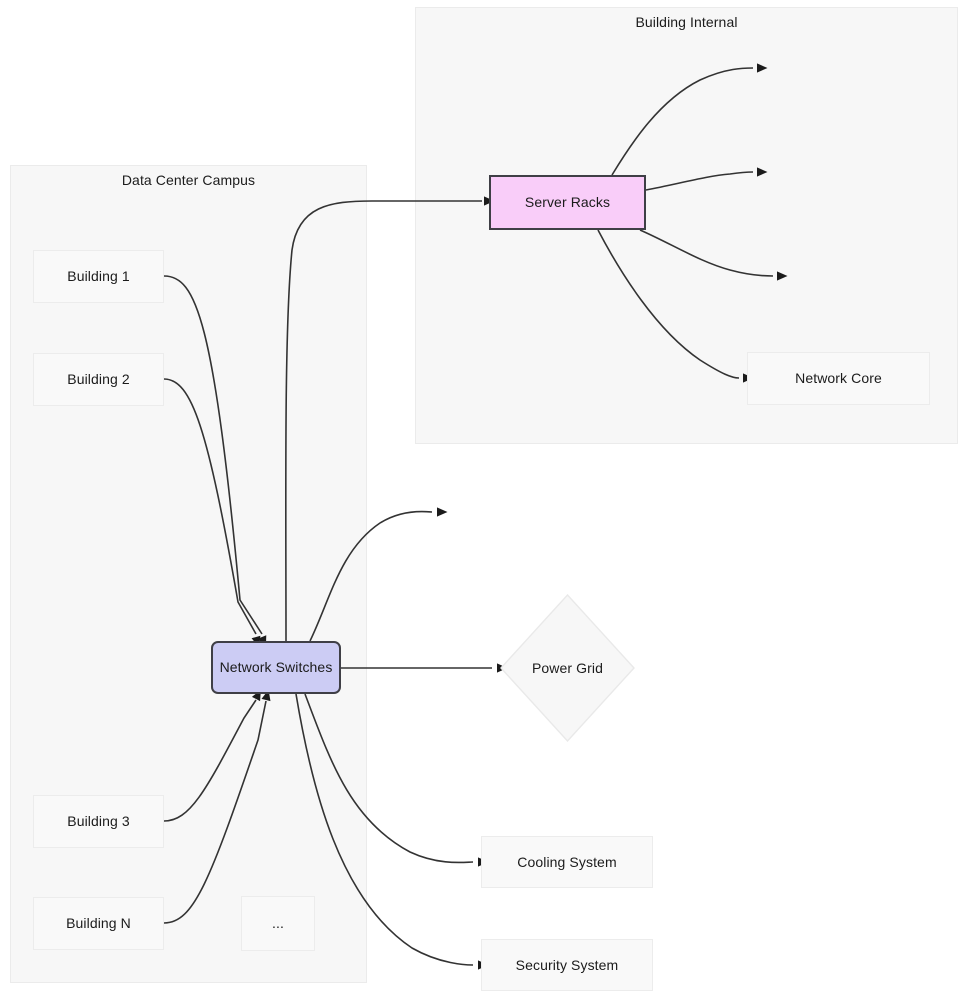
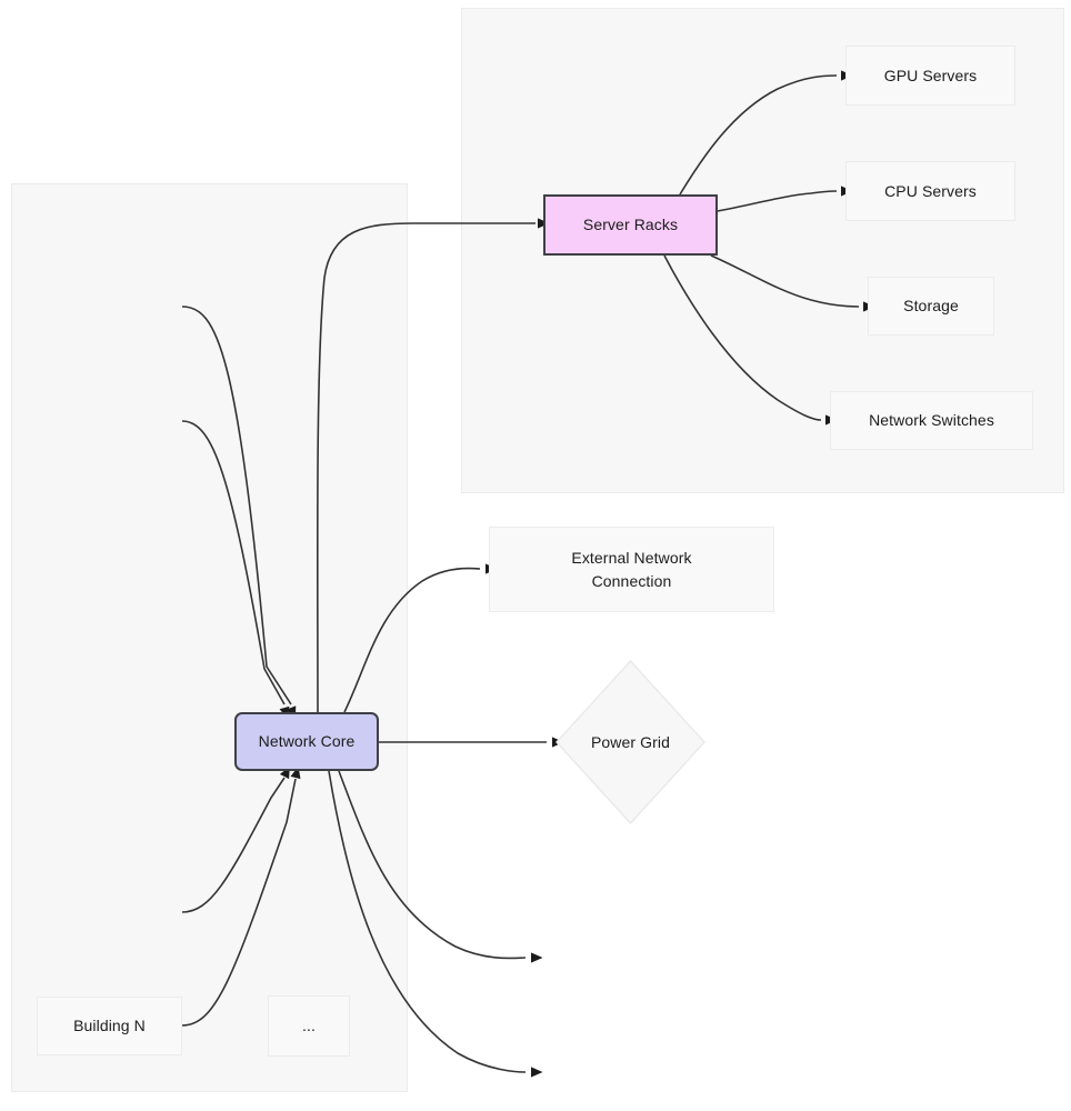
- Building Internal
- Data Center Campus
- Building 1
- Building 2
- Building 3
  Building N
  ...
- Network Switches
+ Network Core
  Server Racks
+ GPU Servers
+ CPU Servers
+ Storage
- Network Core
+ Network Switches
+ External Network
+ Connection
  Power Grid
- Cooling System
- Security System
